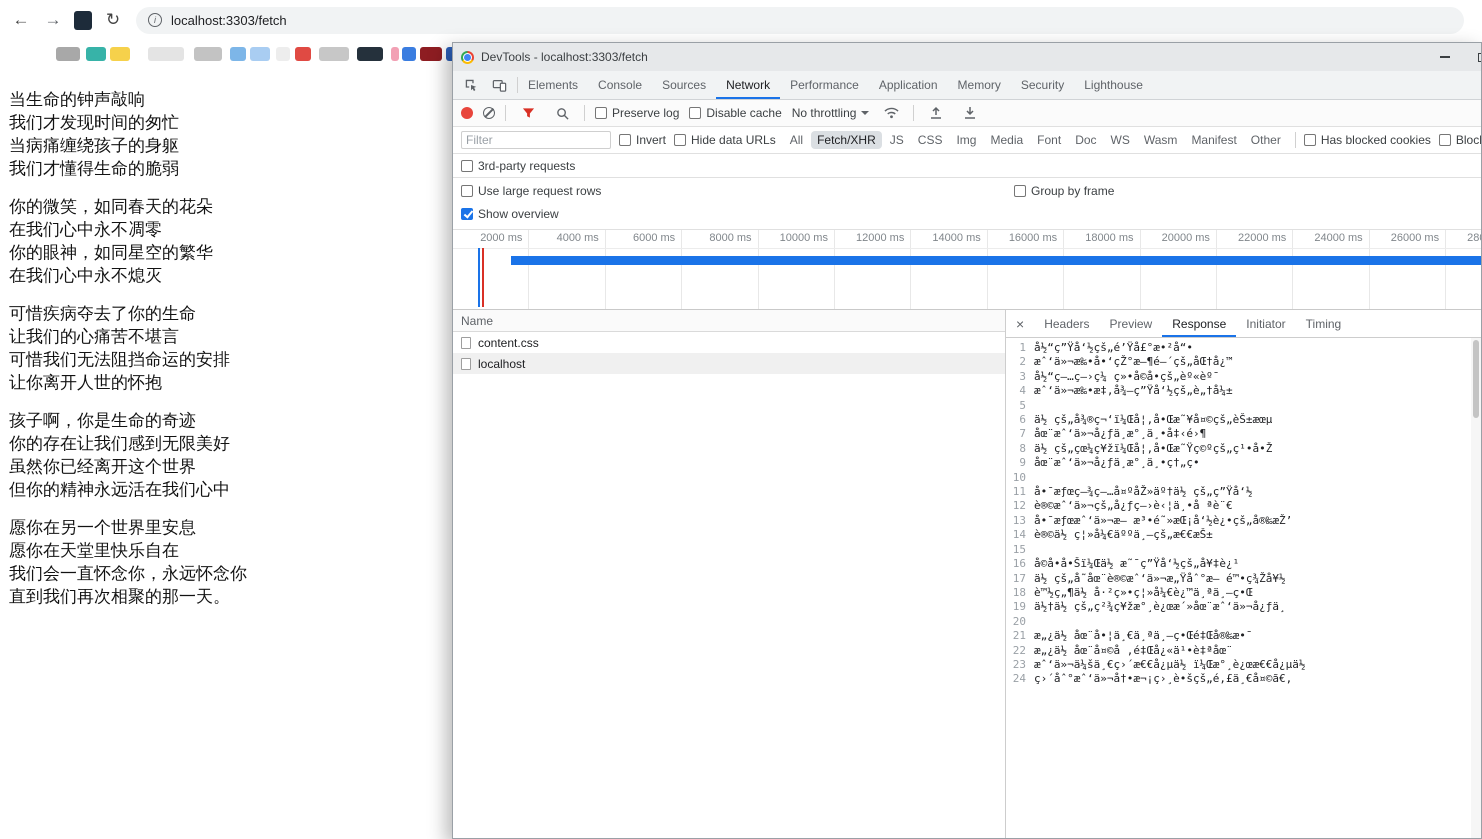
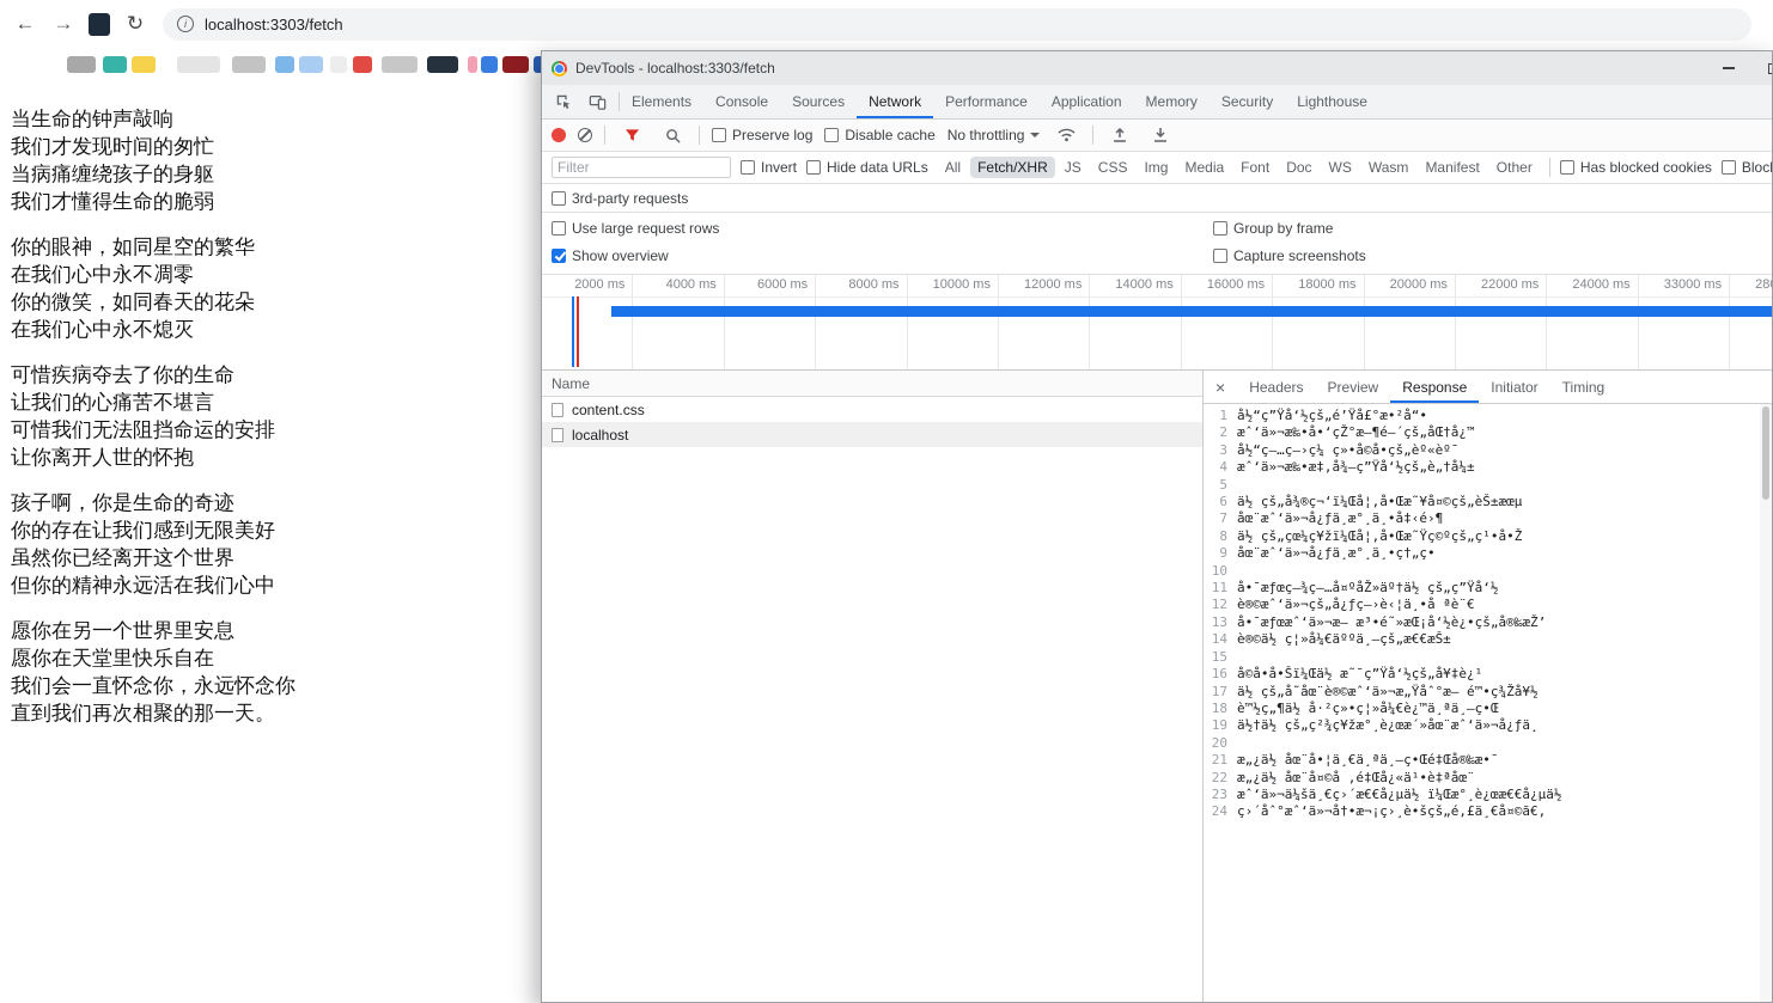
  ←
  →
  ↻
  localhost:3303/fetch
  当生命的钟声敲响
  我们才发现时间的匆忙
  当病痛缠绕孩子的身躯
  我们才懂得生命的脆弱
- 你的微笑，如同春天的花朵
+ 你的眼神，如同星空的繁华
  在我们心中永不凋零
- 你的眼神，如同星空的繁华
+ 你的微笑，如同春天的花朵
  在我们心中永不熄灭
  可惜疾病夺去了你的生命
  让我们的心痛苦不堪言
  可惜我们无法阻挡命运的安排
  让你离开人世的怀抱
  孩子啊，你是生命的奇迹
  你的存在让我们感到无限美好
  虽然你已经离开这个世界
  但你的精神永远活在我们心中
  愿你在另一个世界里安息
  愿你在天堂里快乐自在
  我们会一直怀念你，永远怀念你
  直到我们再次相聚的那一天。
  DevTools - localhost:3303/fetch
  Elements
  Console
  Sources
  Network
  Performance
  Application
  Memory
  Security
  Lighthouse
  Preserve log
  Disable cache
  No throttling
  Filter
  Invert
  Hide data URLs
  All
  Fetch/XHR
  JS
  CSS
  Img
  Media
  Font
  Doc
  WS
  Wasm
  Manifest
  Other
  Has blocked cookies
  3rd-party requests
  Use large request rows
  Group by frame
  Show overview
+ Capture screenshots
  2000 ms
  4000 ms
  6000 ms
  8000 ms
  10000 ms
  12000 ms
  14000 ms
  16000 ms
  18000 ms
  20000 ms
  22000 ms
  24000 ms
- 26000 ms
+ 33000 ms
  Name
  content.css
  localhost
  ×
  Headers
  Preview
  Response
  Initiator
  Timing
  1
  å½“ç”Ÿå‘½çš„é’Ÿå£°æ•²å“•
  2
  æˆ‘ä»¬æ‰•å•‘çŽ°æ—¶é—´çš„åŒ†å¿™
  3
  å½“ç—…ç—›ç¼ ç»•å­©å­•çš„èº«èº¯
  4
  æˆ‘ä»¬æ‰•æ‡‚å¾—ç”Ÿå‘½çš„è„†å¼±
  5
  6
  ä½ çš„å¾®ç¬‘ï¼Œå¦‚å•Œæ˜¥å¤©çš„èŠ±æœµ
  7
  åœ¨æˆ‘ä»¬å¿ƒä¸­æ°¸ä¸•å‡‹é›¶
  8
  ä½ çš„çœ¼ç¥žï¼Œå¦‚å•Œæ˜Ÿç©ºçš„ç¹•å•Ž
  9
  åœ¨æˆ‘ä»¬å¿ƒä¸­æ°¸ä¸•ç†„ç•­
  10
  11
  å•¯æƒœç–¾ç—…å¤ºåŽ»äº†ä½ çš„ç”Ÿå‘½
  12
  è®©æˆ‘ä»¬çš„å¿ƒç—›è‹¦ä¸•å ªè¨€
  13
  å•¯æƒœæˆ‘ä»¬æ— æ³•é˜»æŒ¡å‘½è¿•çš„å®‰æŽ’
  14
  è®©ä½ ç¦»å¼€äººä¸–çš„æ€€æŠ±
  15
  16
  å­©å­•å•Šï¼Œä½ æ˜¯ç”Ÿå‘½çš„å¥‡è¿¹
  17
  ä½ çš„å­˜åœ¨è®©æˆ‘ä»¬æ„Ÿåˆ°æ— é™•ç¾Žå¥½
  18
  è™½ç„¶ä½ å·²ç»•ç¦»å¼€è¿™ä¸ªä¸–ç•Œ
  19
  ä½†ä½ çš„ç²¾ç¥žæ°¸è¿œæ´»åœ¨æˆ‘ä»¬å¿ƒä¸­
  20
  21
  æ„¿ä½ åœ¨å•¦ä¸€ä¸ªä¸–ç•Œé‡Œå®‰æ•¯
  22
  æ„¿ä½ åœ¨å¤©å ‚é‡Œå¿«ä¹•è‡ªåœ¨
  23
  æˆ‘ä»¬ä¼šä¸€ç›´æ€€å¿µä½ ï¼Œæ°¸è¿œæ€€å¿µä½
  24
  ç›´åˆ°æˆ‘ä»¬å†•æ¬¡ç›¸è•šçš„é‚£ä¸€å¤©ã€‚
